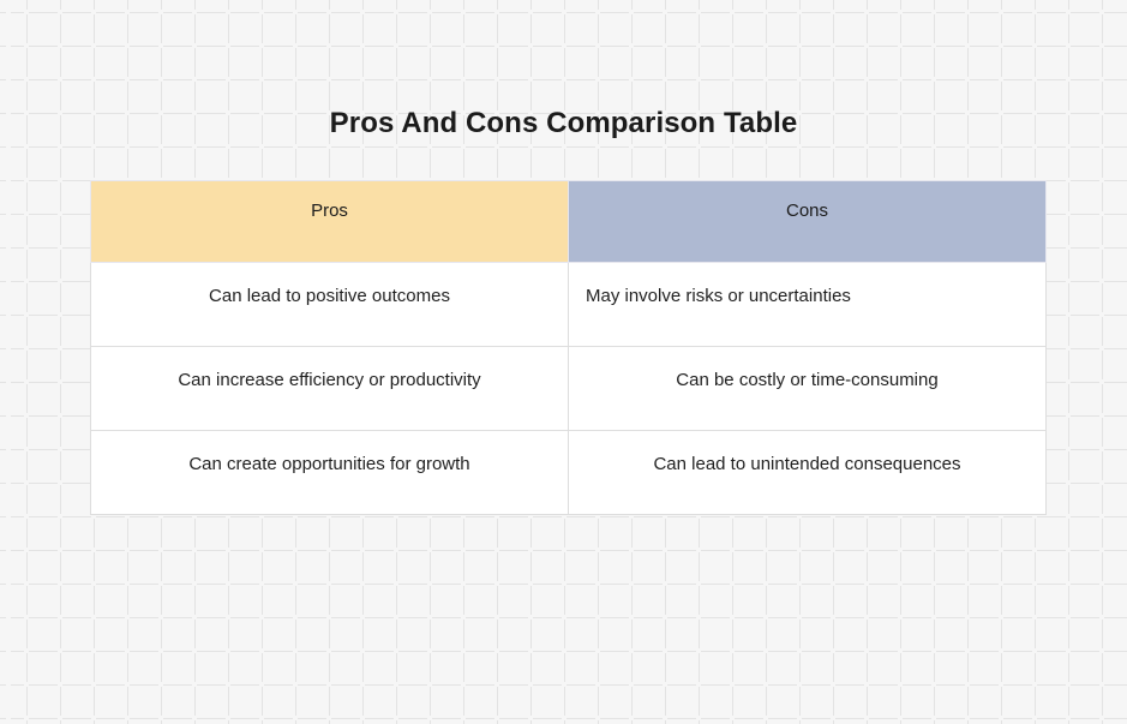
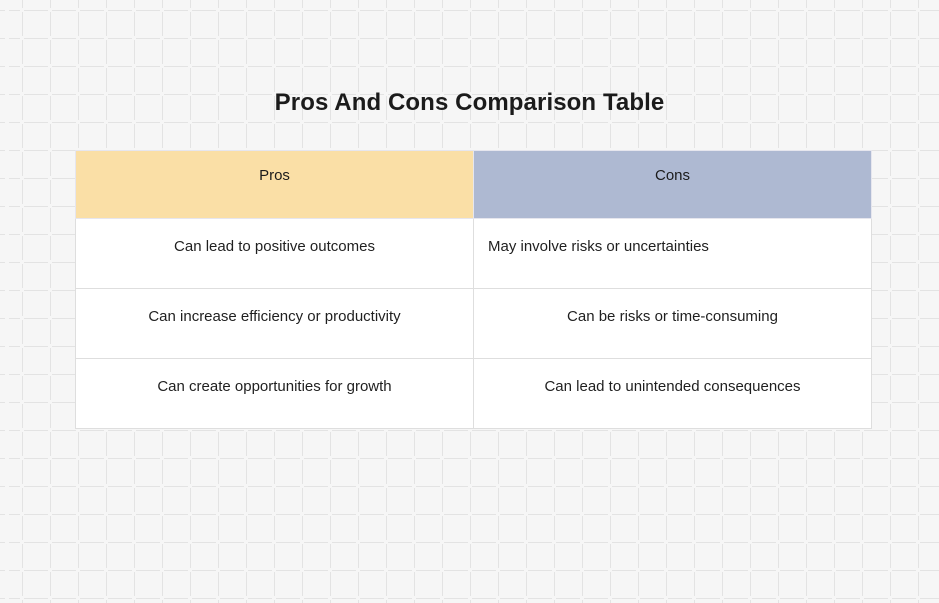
  Pros And Cons Comparison Table
  Pros	Cons
  Can lead to positive outcomes	May involve risks or uncertainties
- Can increase efficiency or productivity	Can be costly or time-consuming
+ Can increase efficiency or productivity	Can be risks or time-consuming
  Can create opportunities for growth	Can lead to unintended consequences
